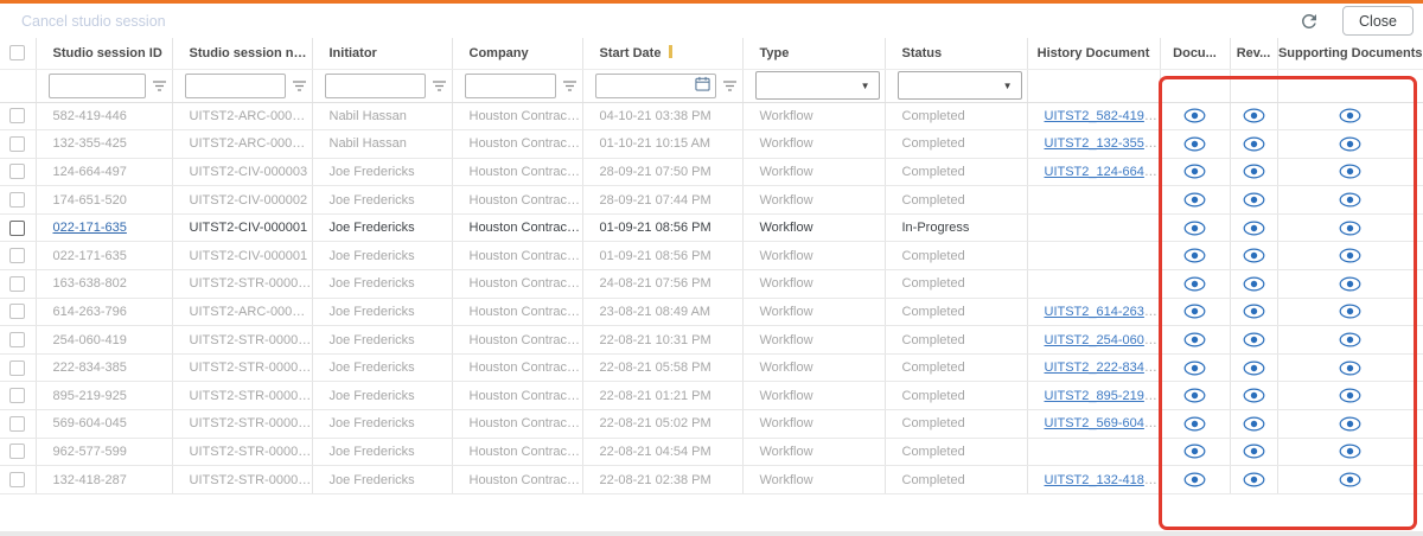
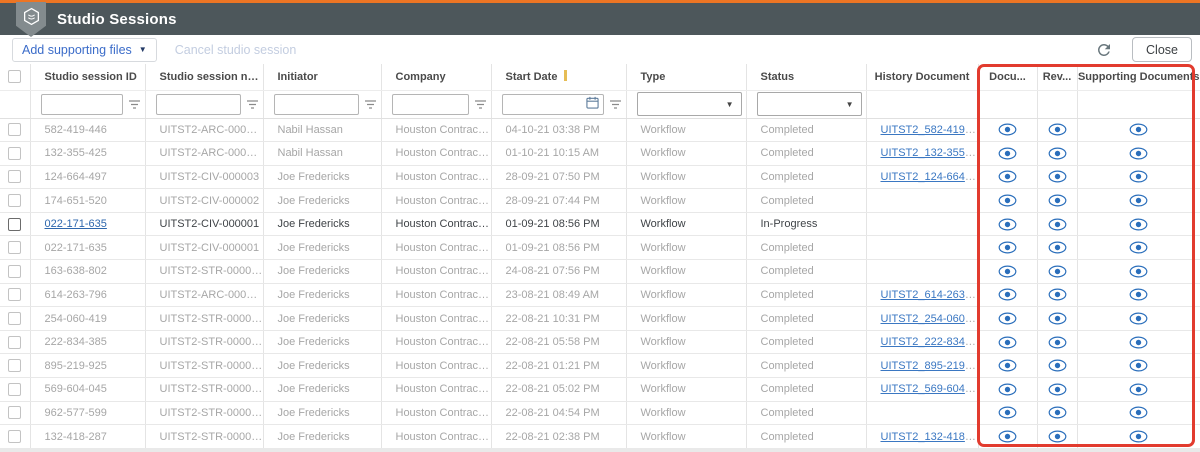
+ Studio Sessions
+ Add supporting files
+ ▼
  Cancel studio session
  Close
  	Studio session ID	Studio session nam	Initiator	Company	Start Date	Type	Status	History Document	Docu...	Rev...	Supporting Documents
  						▼	▼
  	582-419-446	UITST2-ARC-000011	Nabil Hassan	Houston Contractin	04-10-21 03:38 PM	Workflow	Completed	UITST2_582-419-4
  	132-355-425	UITST2-ARC-000010	Nabil Hassan	Houston Contractin	01-10-21 10:15 AM	Workflow	Completed	UITST2_132-355-4
  	124-664-497	UITST2-CIV-000003	Joe Fredericks	Houston Contractin	28-09-21 07:50 PM	Workflow	Completed	UITST2_124-664-4
  	174-651-520	UITST2-CIV-000002	Joe Fredericks	Houston Contractin	28-09-21 07:44 PM	Workflow	Completed
  	022-171-635	UITST2-CIV-000001	Joe Fredericks	Houston Contractin	01-09-21 08:56 PM	Workflow	In-Progress
  	022-171-635	UITST2-CIV-000001	Joe Fredericks	Houston Contractin	01-09-21 08:56 PM	Workflow	Completed
  	163-638-802	UITST2-STR-000007	Joe Fredericks	Houston Contractin	24-08-21 07:56 PM	Workflow	Completed
  	614-263-796	UITST2-ARC-000001	Joe Fredericks	Houston Contractin	23-08-21 08:49 AM	Workflow	Completed	UITST2_614-263-7
  	254-060-419	UITST2-STR-000006	Joe Fredericks	Houston Contractin	22-08-21 10:31 PM	Workflow	Completed	UITST2_254-060-4
  	222-834-385	UITST2-STR-000005	Joe Fredericks	Houston Contractin	22-08-21 05:58 PM	Workflow	Completed	UITST2_222-834-3
  	895-219-925	UITST2-STR-000004	Joe Fredericks	Houston Contractin	22-08-21 01:21 PM	Workflow	Completed	UITST2_895-219-9
  	569-604-045	UITST2-STR-000003	Joe Fredericks	Houston Contractin	22-08-21 05:02 PM	Workflow	Completed	UITST2_569-604-0
  	962-577-599	UITST2-STR-000002	Joe Fredericks	Houston Contractin	22-08-21 04:54 PM	Workflow	Completed
  	132-418-287	UITST2-STR-000001	Joe Fredericks	Houston Contractin	22-08-21 02:38 PM	Workflow	Completed	UITST2_132-418-2
